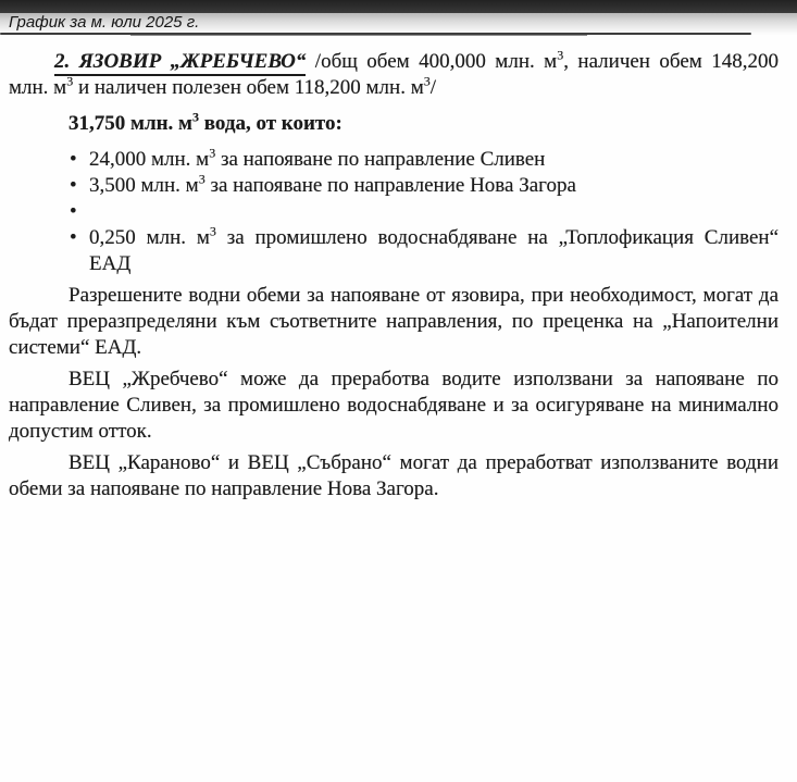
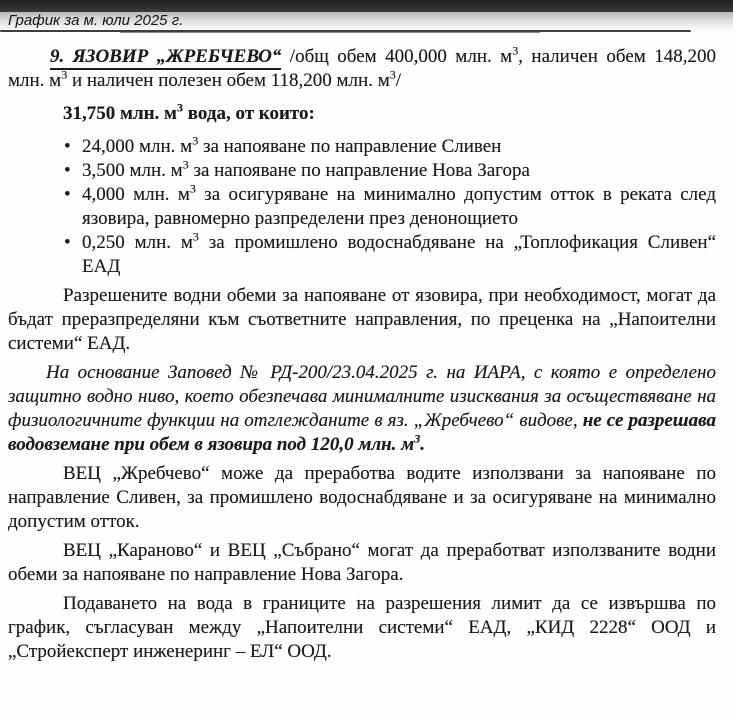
  График за м. юли 2025 г.
- 2. ЯЗОВИР „ЖРЕБЧЕВО“ /общ обем 400,000 млн. м3, наличен обем 148,200 млн. м3 и наличен полезен обем 118,200 млн. м3/
+ 9. ЯЗОВИР „ЖРЕБЧЕВО“ /общ обем 400,000 млн. м3, наличен обем 148,200 млн. м3 и наличен полезен обем 118,200 млн. м3/
  31,750 млн. м3 вода, от които:
  •
  24,000 млн. м3 за напояване по направление Сливен
  •
  3,500 млн. м3 за напояване по направление Нова Загора
  •
+ 4,000 млн. м3 за осигуряване на минимално допустим отток в реката след язовира, равномерно разпределени през денонощието
  •
  0,250 млн. м3 за промишлено водоснабдяване на „Топлофикация Сливен“ ЕАД
  Разрешените водни обеми за напояване от язовира, при необходимост, могат да бъдат преразпределяни към съответните направления, по преценка на „Напоителни системи“ ЕАД.
+ На основание Заповед № РД-200/23.04.2025 г. на ИАРА, с която е определено защитно водно ниво, което обезпечава минималните изисквания за осъществяване на физиологичните функции на отглежданите в яз. „Жребчево“ видове, не се разрешава водовземане при обем в язовира под 120,0 млн. м3.
  ВЕЦ „Жребчево“ може да преработва водите използвани за напояване по направление Сливен, за промишлено водоснабдяване и за осигуряване на минимално допустим отток.
  ВЕЦ „Караново“ и ВЕЦ „Събрано“ могат да преработват използваните водни обеми за напояване по направление Нова Загора.
+ Подаването на вода в границите на разрешения лимит да се извършва по график, съгласуван между „Напоителни системи“ ЕАД, „КИД 2228“ ООД и „Стройексперт инженеринг – ЕЛ“ ООД.
